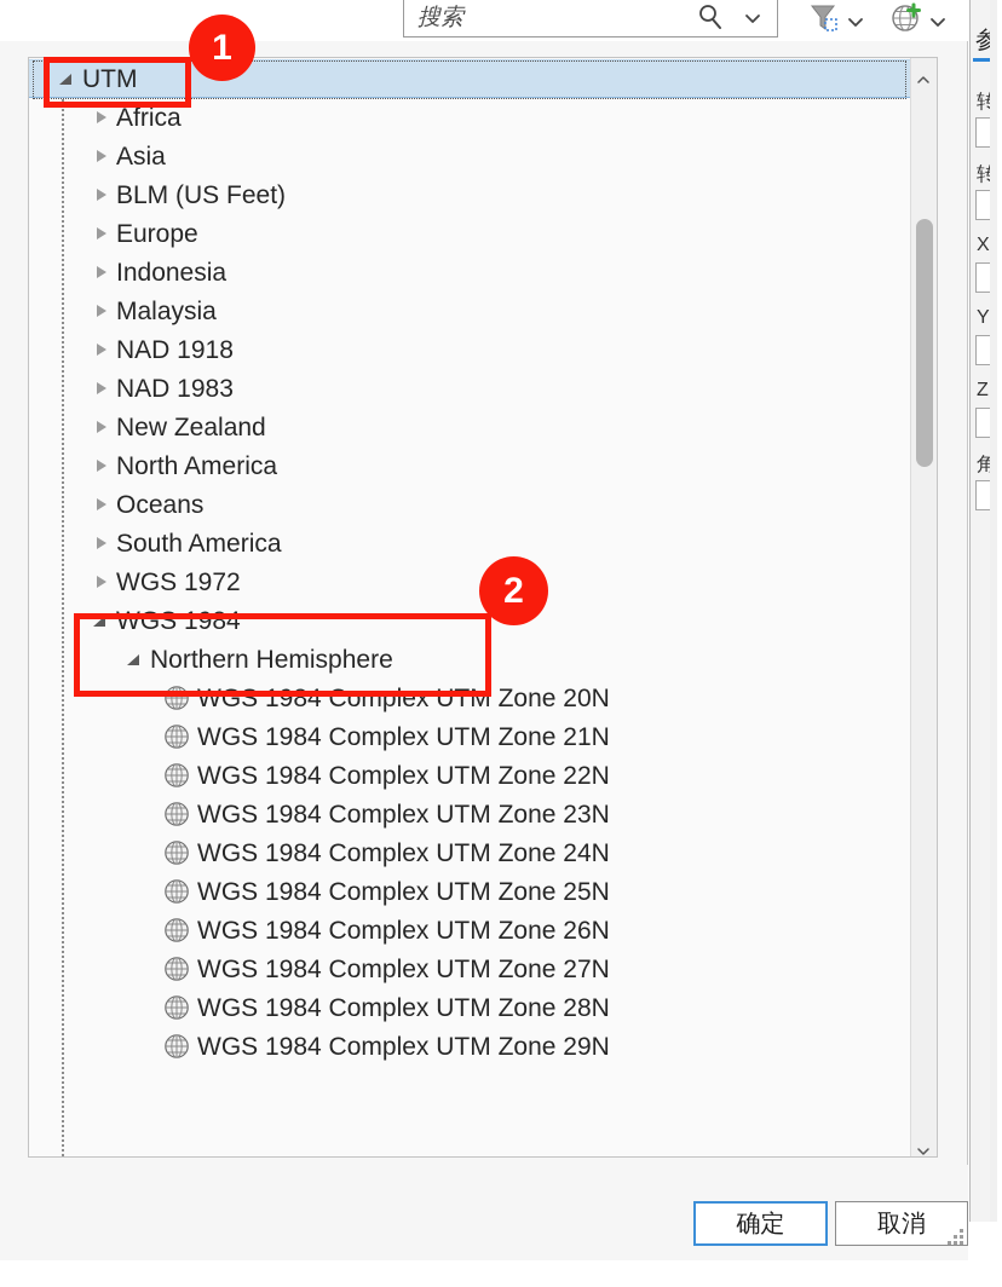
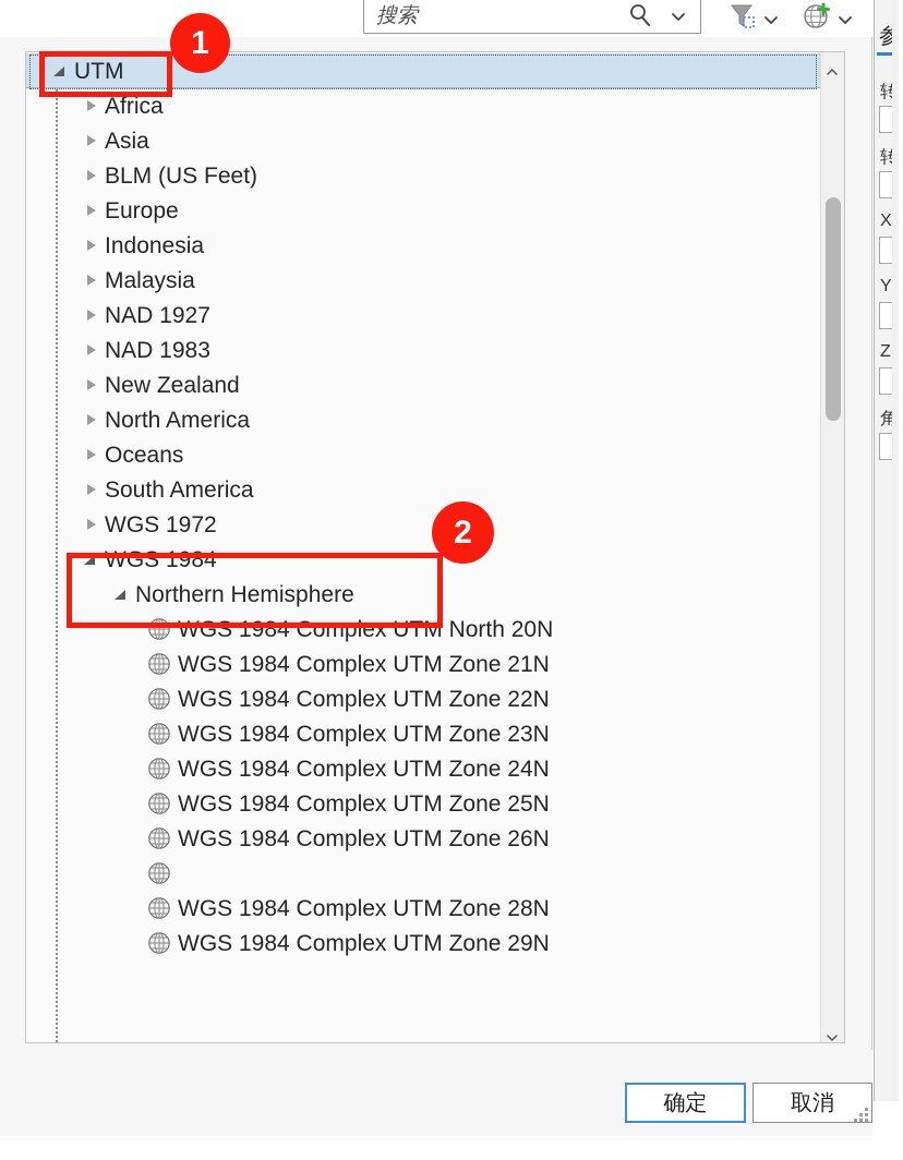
  转
  转
  X
  Y
  Z
  角
  搜索
  UTM
  Africa
  Asia
  BLM (US Feet)
  Europe
  Indonesia
  Malaysia
- NAD 1918
+ NAD 1927
  NAD 1983
  New Zealand
  North America
  Oceans
  South America
  WGS 1972
  WGS 1984
  Northern Hemisphere
- WGS 1984 Complex UTM Zone 20N
+ WGS 1984 Complex UTM North 20N
  WGS 1984 Complex UTM Zone 21N
  WGS 1984 Complex UTM Zone 22N
  WGS 1984 Complex UTM Zone 23N
  WGS 1984 Complex UTM Zone 24N
  WGS 1984 Complex UTM Zone 25N
  WGS 1984 Complex UTM Zone 26N
- WGS 1984 Complex UTM Zone 27N
  WGS 1984 Complex UTM Zone 28N
  WGS 1984 Complex UTM Zone 29N
  确定
  取消
  1
  2
